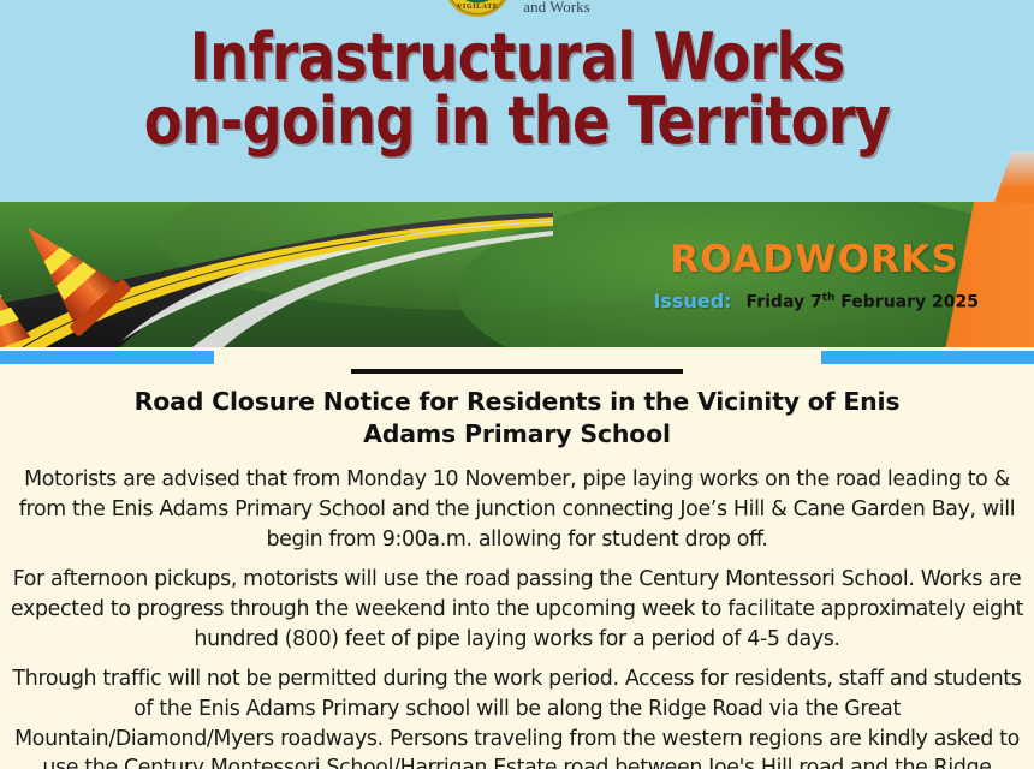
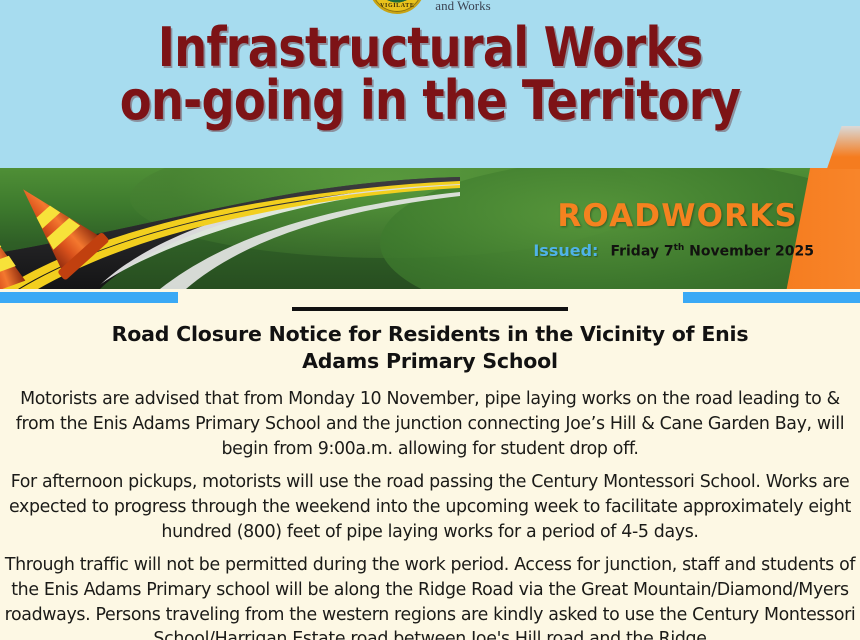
  and Works
  Infrastructural Works
  on-going in the Territory
  ROADWORKS
  Issued:
- Friday 7th February 2025
+ Friday 7th November 2025
  Road Closure Notice for Residents in the Vicinity of Enis Adams Primary School
  Motorists are advised that from Monday 10 November, pipe laying works on the road leading to & from the Enis Adams Primary School and the junction connecting Joe’s Hill & Cane Garden Bay, will begin from 9:00a.m. allowing for student drop off.
  For afternoon pickups, motorists will use the road passing the Century Montessori School. Works are expected to progress through the weekend into the upcoming week to facilitate approximately eight hundred (800) feet of pipe laying works for a period of 4-5 days.
- Through traffic will not be permitted during the work period. Access for residents, staff and students of the Enis Adams Primary school will be along the Ridge Road via the Great Mountain/Diamond/Myers roadways. Persons traveling from the western regions are kindly asked to use the Century Montessori School/Harrigan Estate road between Joe's Hill road and the Ridge
+ Through traffic will not be permitted during the work period. Access for junction, staff and students of the Enis Adams Primary school will be along the Ridge Road via the Great Mountain/Diamond/Myers roadways. Persons traveling from the western regions are kindly asked to use the Century Montessori School/Harrigan Estate road between Joe's Hill road and the Ridge
